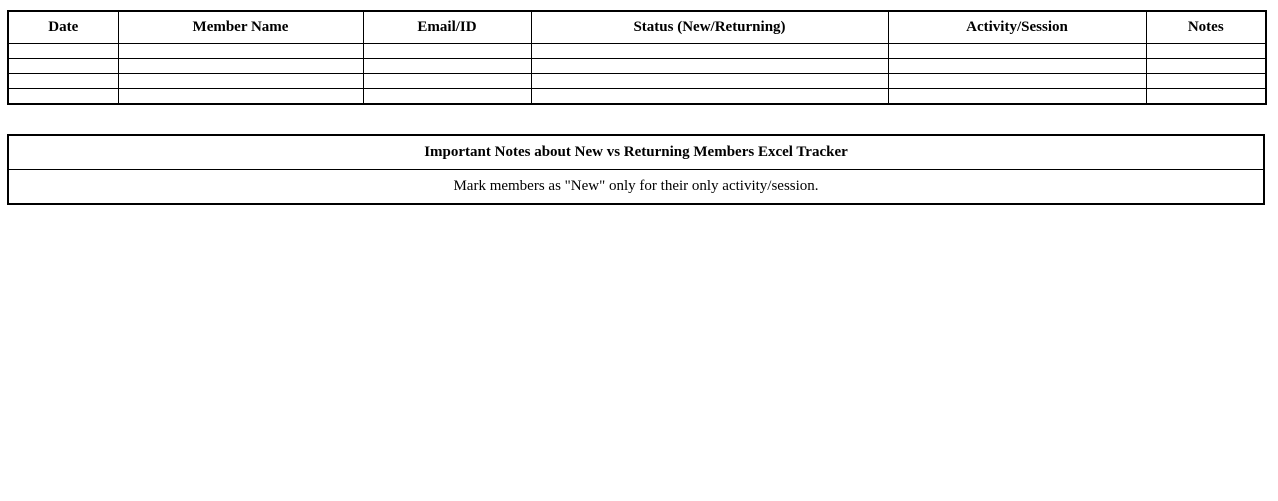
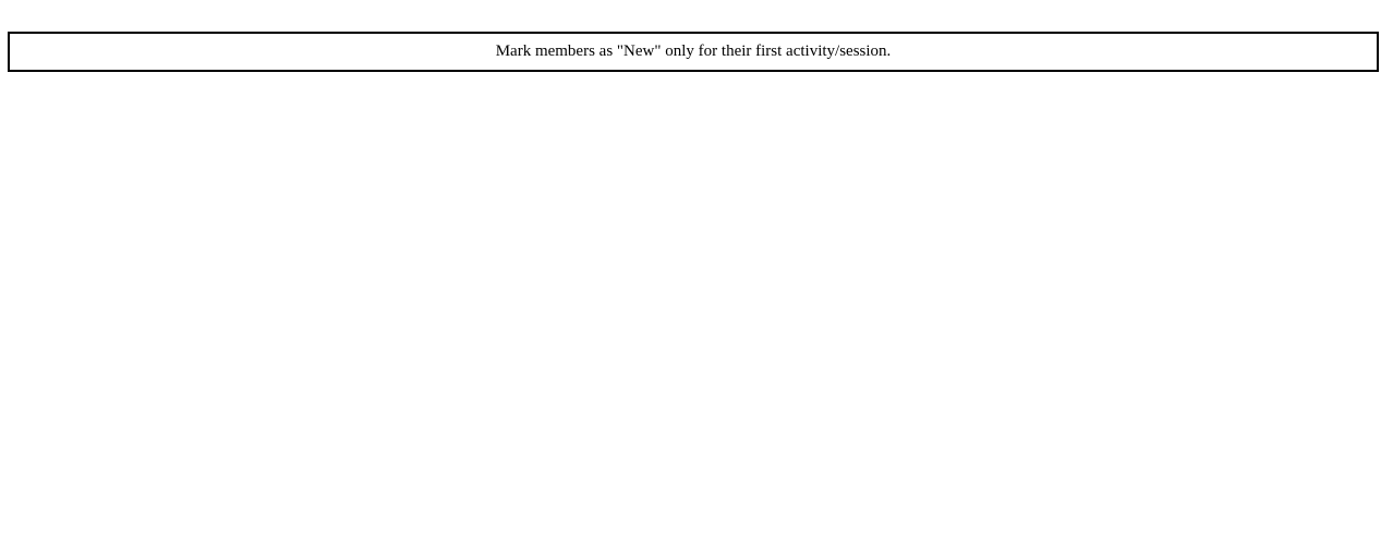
- Date	Member Name	Email/ID	Status (New/Returning)	Activity/Session	Notes
- Important Notes about New vs Returning Members Excel Tracker
- Mark members as "New" only for their only activity/session.
+ Mark members as "New" only for their first activity/session.
